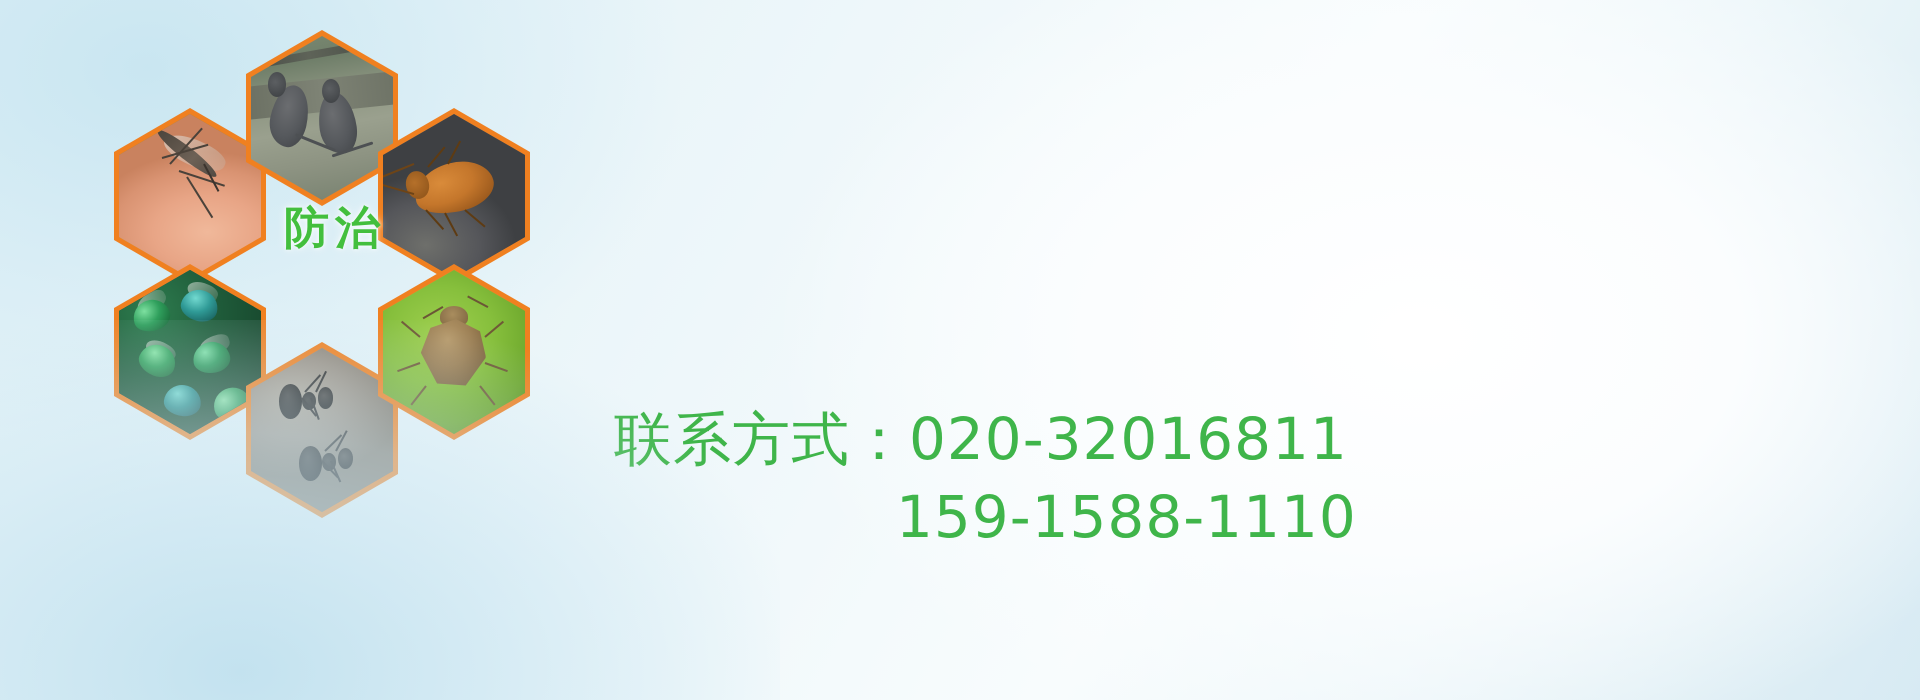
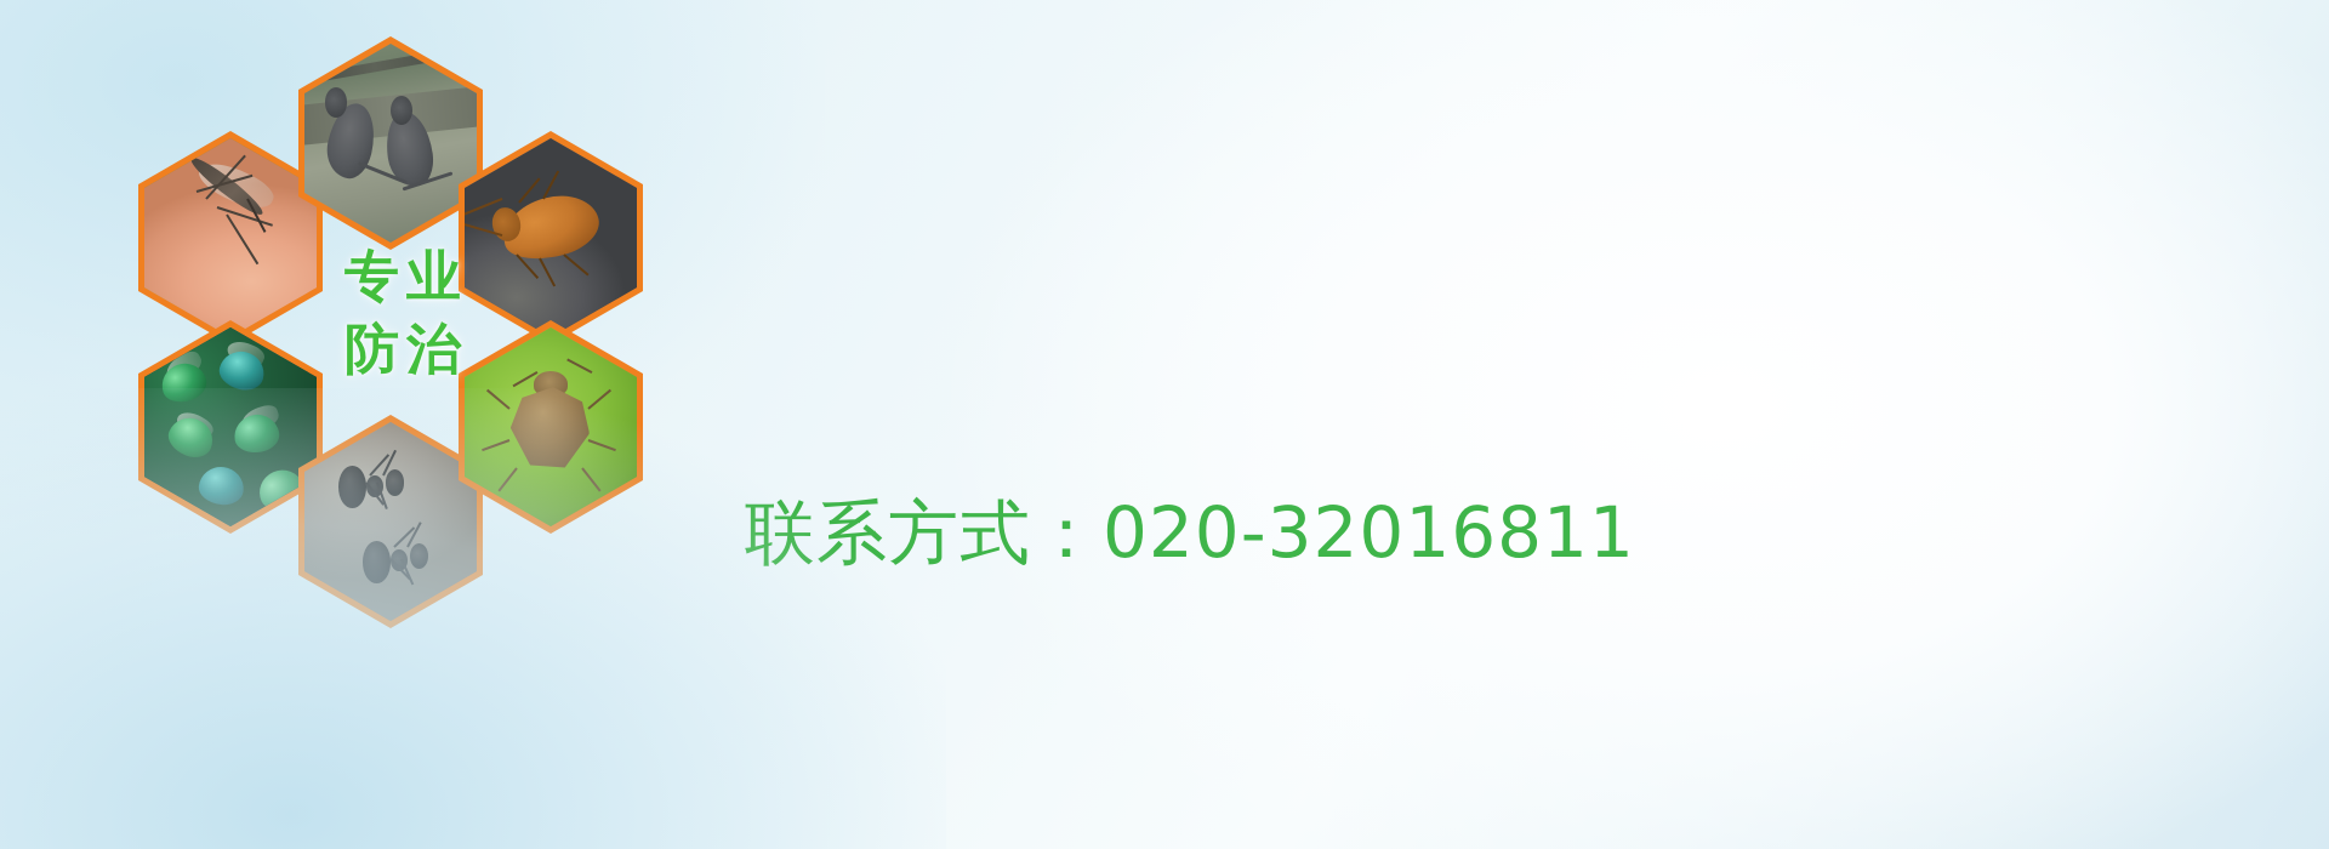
+ 专业
  防治
  式：020-32016811
- 159-1588-1110
